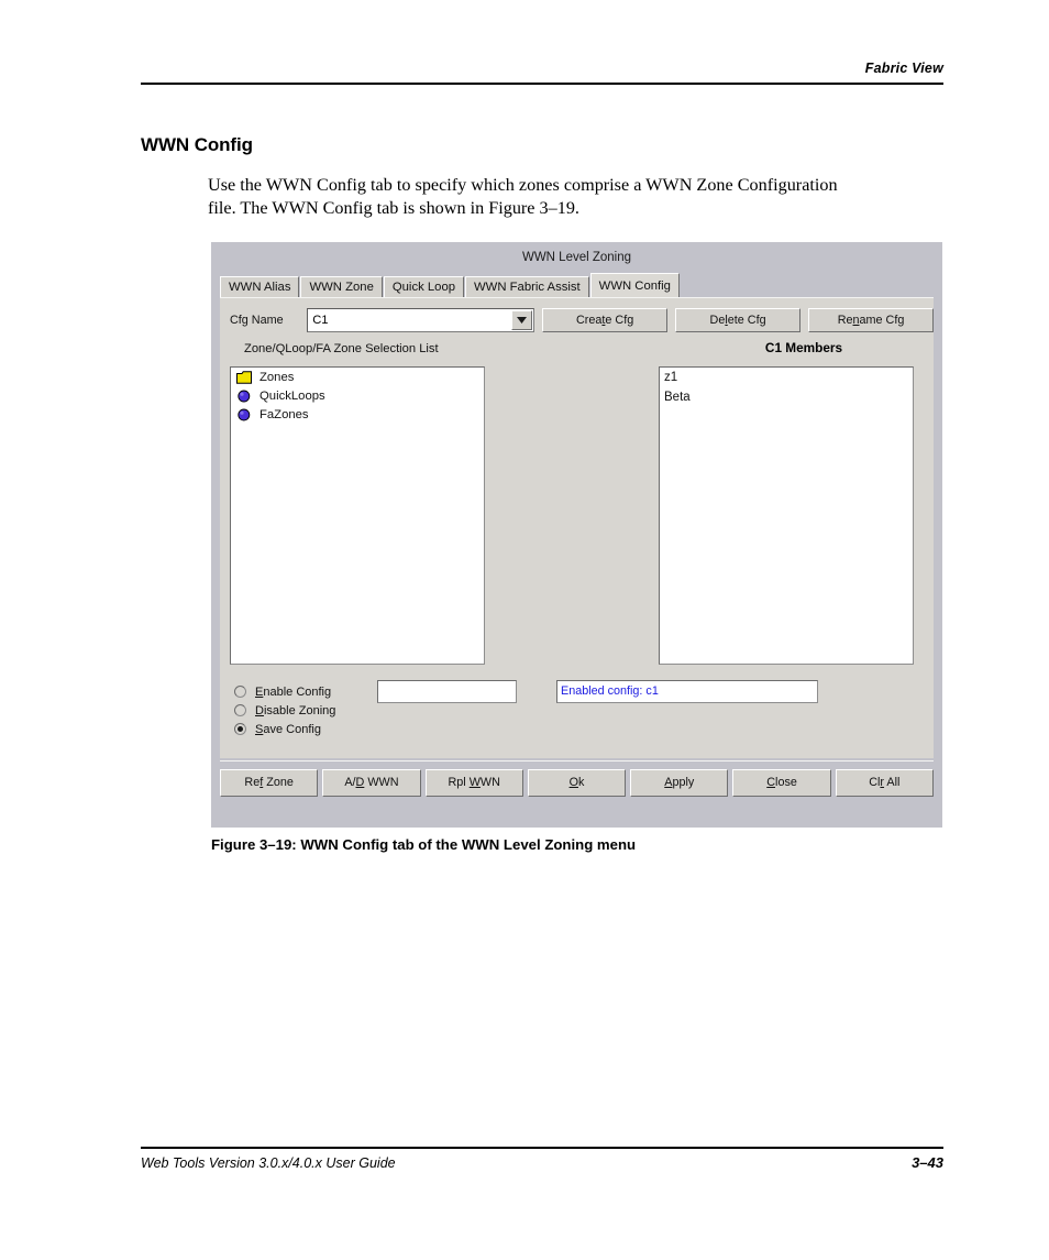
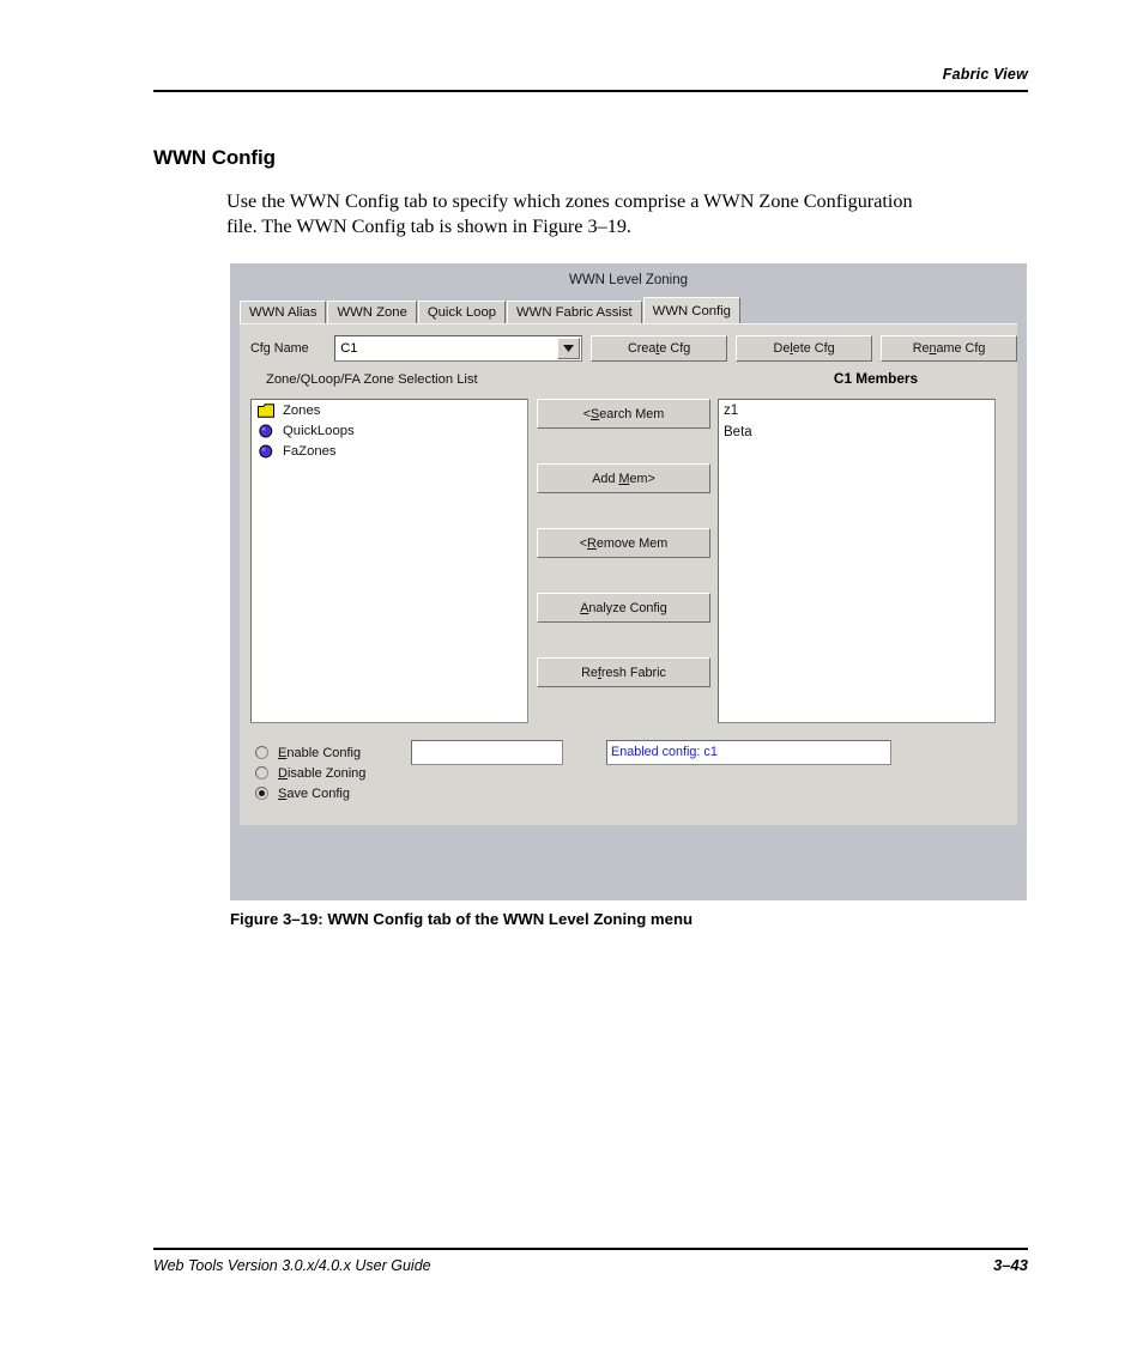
  Fabric View
  WWN Config
  Use the WWN Config tab to specify which zones comprise a WWN Zone Configuration file. The WWN Config tab is shown in Figure 3–19.
  WWN Level Zoning
  WWN Alias
  WWN Zone
  Quick Loop
  WWN Fabric Assist
  WWN Config
  Cfg Name
  C1
  Create Cfg
  Delete Cfg
  Rename Cfg
  Zone/QLoop/FA Zone Selection List
  C1 Members
  Zones
  QuickLoops
  FaZones
+ <Search Mem
+ Add Mem>
+ <Remove Mem
+ Analyze Config
+ Refresh Fabric
  z1
  Beta
  Enable Config
  Disable Zoning
  Save Config
  Enabled config: c1
- Ref Zone
- A/D WWN
- Rpl WWN
- Ok
- Apply
- Close
- Clr All
  Figure 3–19: WWN Config tab of the WWN Level Zoning menu
  Web Tools Version 3.0.x/4.0.x User Guide
  3–43
